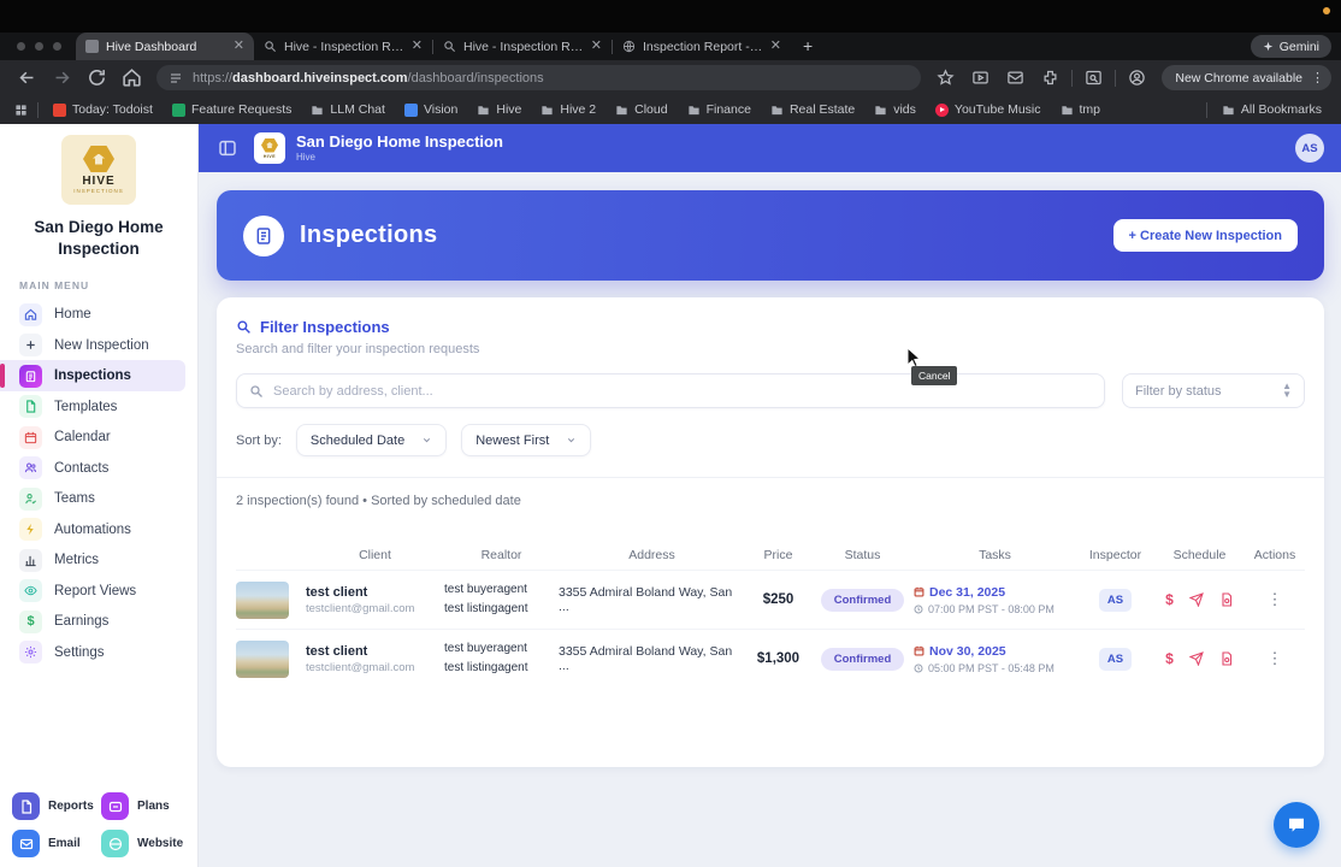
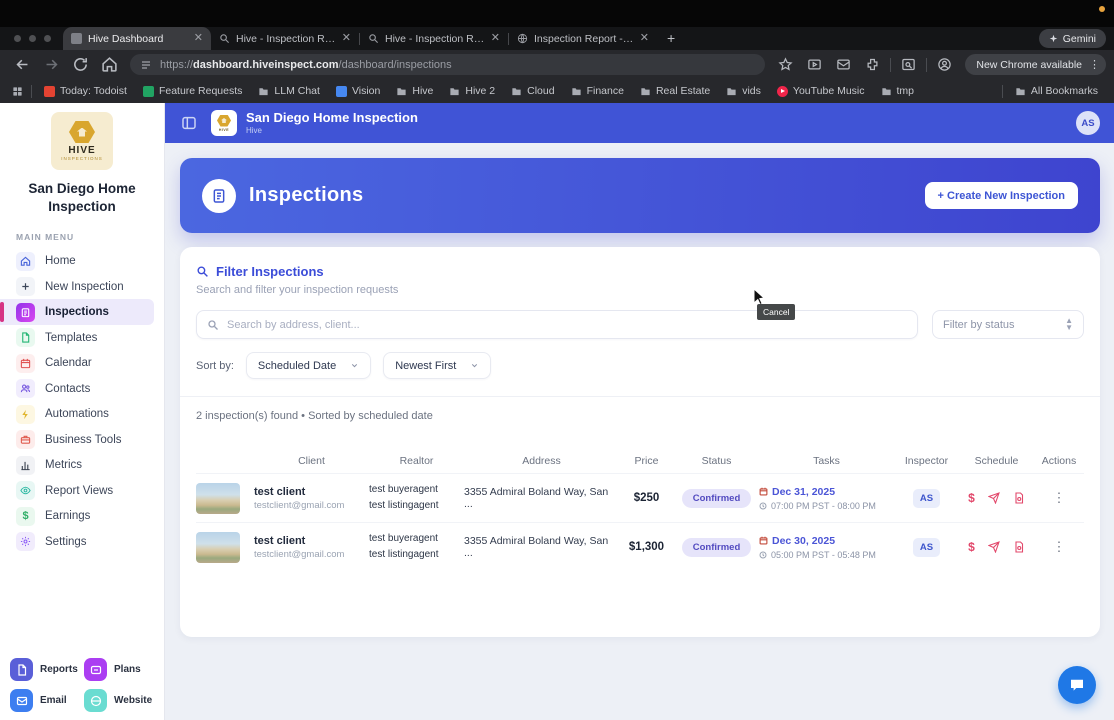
  Hive Dashboard
  ✕
  Hive - Inspection Rep
  ✕
  Hive - Inspection Rep
  ✕
  Inspection Report - 0f
  ✕
  +
  Gemini
  https://
  dashboard.hiveinspect.com
  /dashboard/inspections
  New Chrome available
  ⋮
  Today: Todoist
  Feature Requests
  LLM Chat
  Vision
  Hive
  Hive 2
  Cloud
  Finance
  Real Estate
  vids
  YouTube Music
  tmp
  All Bookmarks
  HIVE
  San Diego Home Inspection
  MAIN MENU
  Home
  New Inspection
  Inspections
  Templates
  Calendar
  Contacts
- Teams
  Automations
+ Business Tools
  Metrics
  Report Views
  $
  Earnings
  Settings
  Reports
  Plans
  Email
  Website
  San Diego Home Inspection
  Hive
  AS
  Inspections
  + Create New Inspection
  Filter Inspections
  Search and filter your inspection requests
  Search by address, client...
  Filter by status
  ▲
  ▼
  Sort by:
  Scheduled Date
  Newest First
  2 inspection(s) found • Sorted by scheduled date
  Client
  Realtor
  Address
  Price
  Status
  Tasks
  Inspector
  Schedule
  Actions
  test client
  testclient@gmail.com
  test buyeragent
  test listingagent
  3355 Admiral Boland Way, San ...
  $250
  Confirmed
  Dec 31, 2025
  07:00 PM PST - 08:00 PM
  AS
  $
  ⋮
  test client
  testclient@gmail.com
  test buyeragent
  test listingagent
  3355 Admiral Boland Way, San ...
  $1,300
  Confirmed
- Nov 30, 2025
+ Dec 30, 2025
  05:00 PM PST - 05:48 PM
  AS
  $
  ⋮
  Cancel
